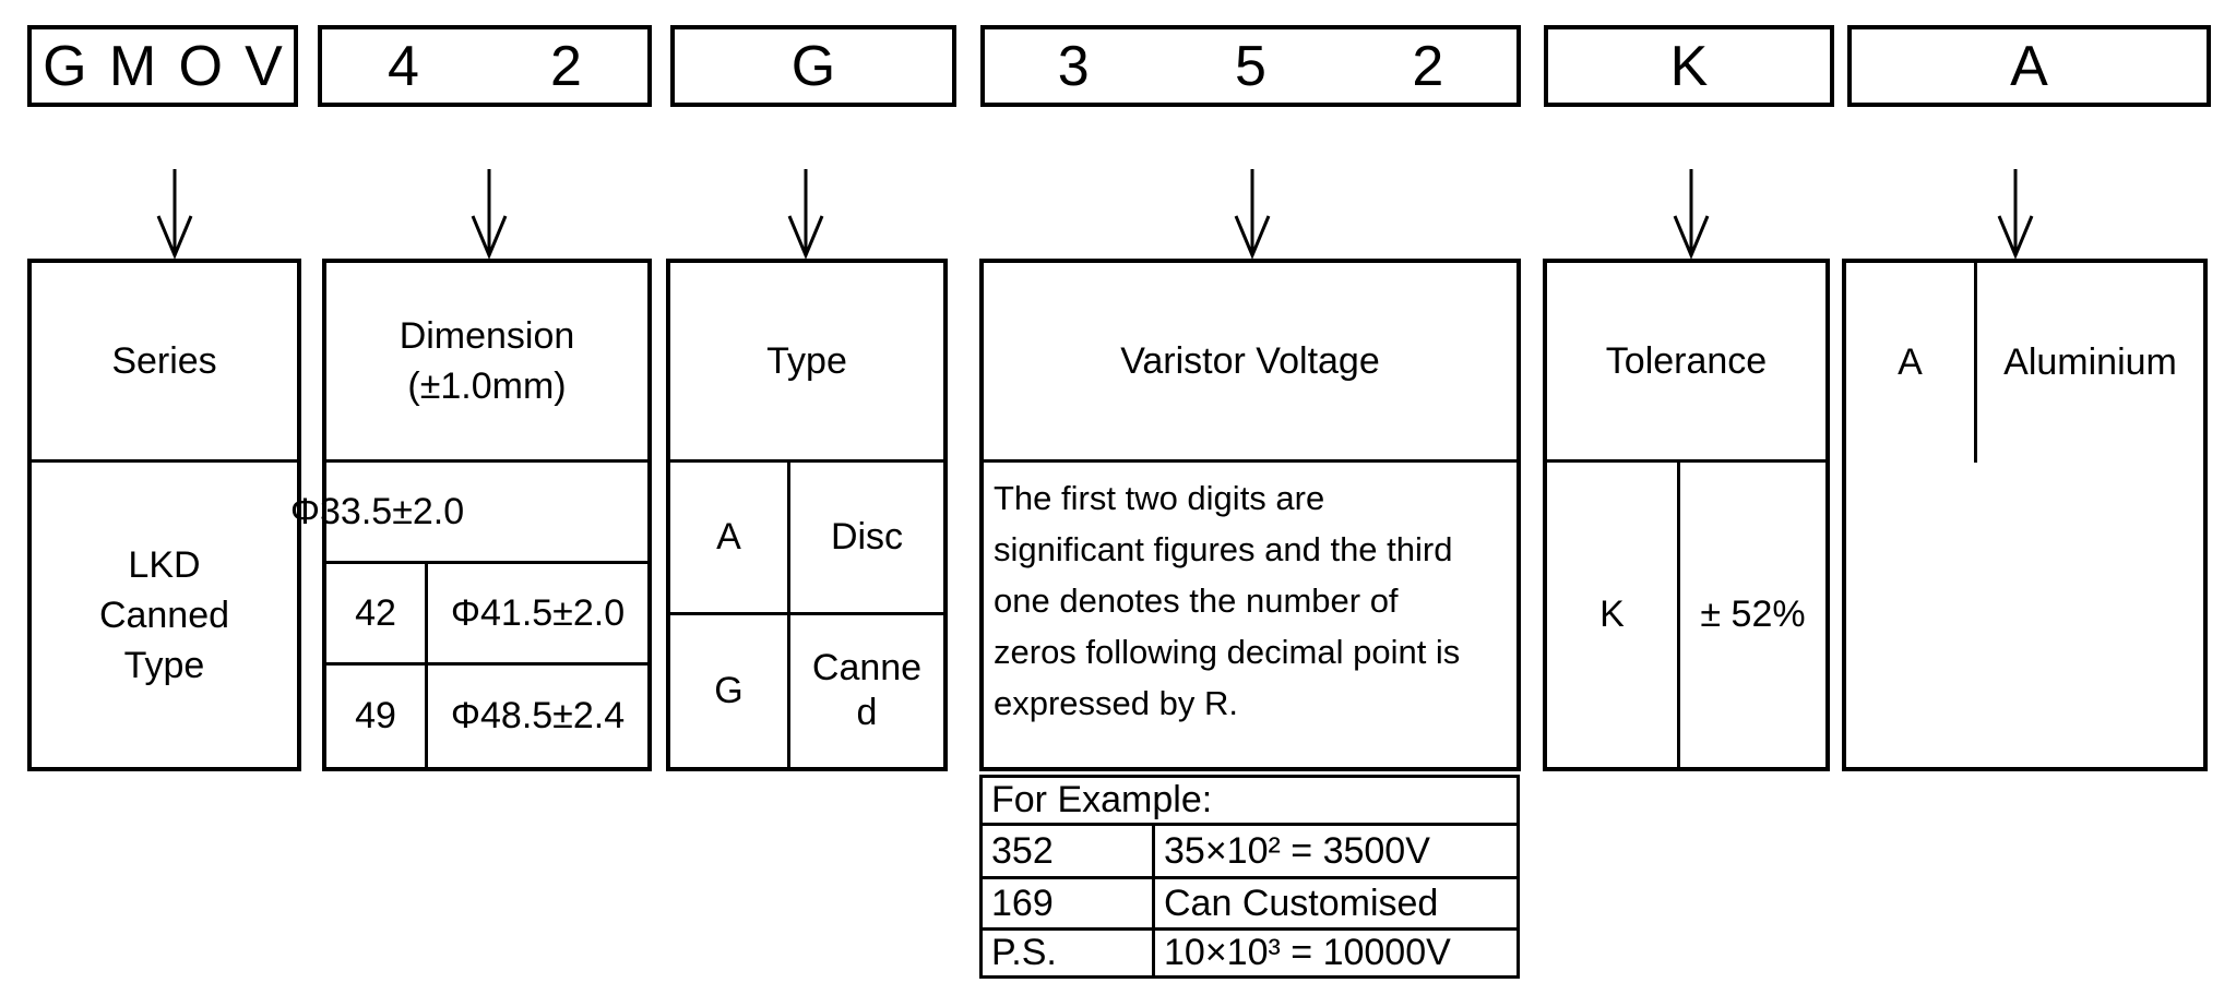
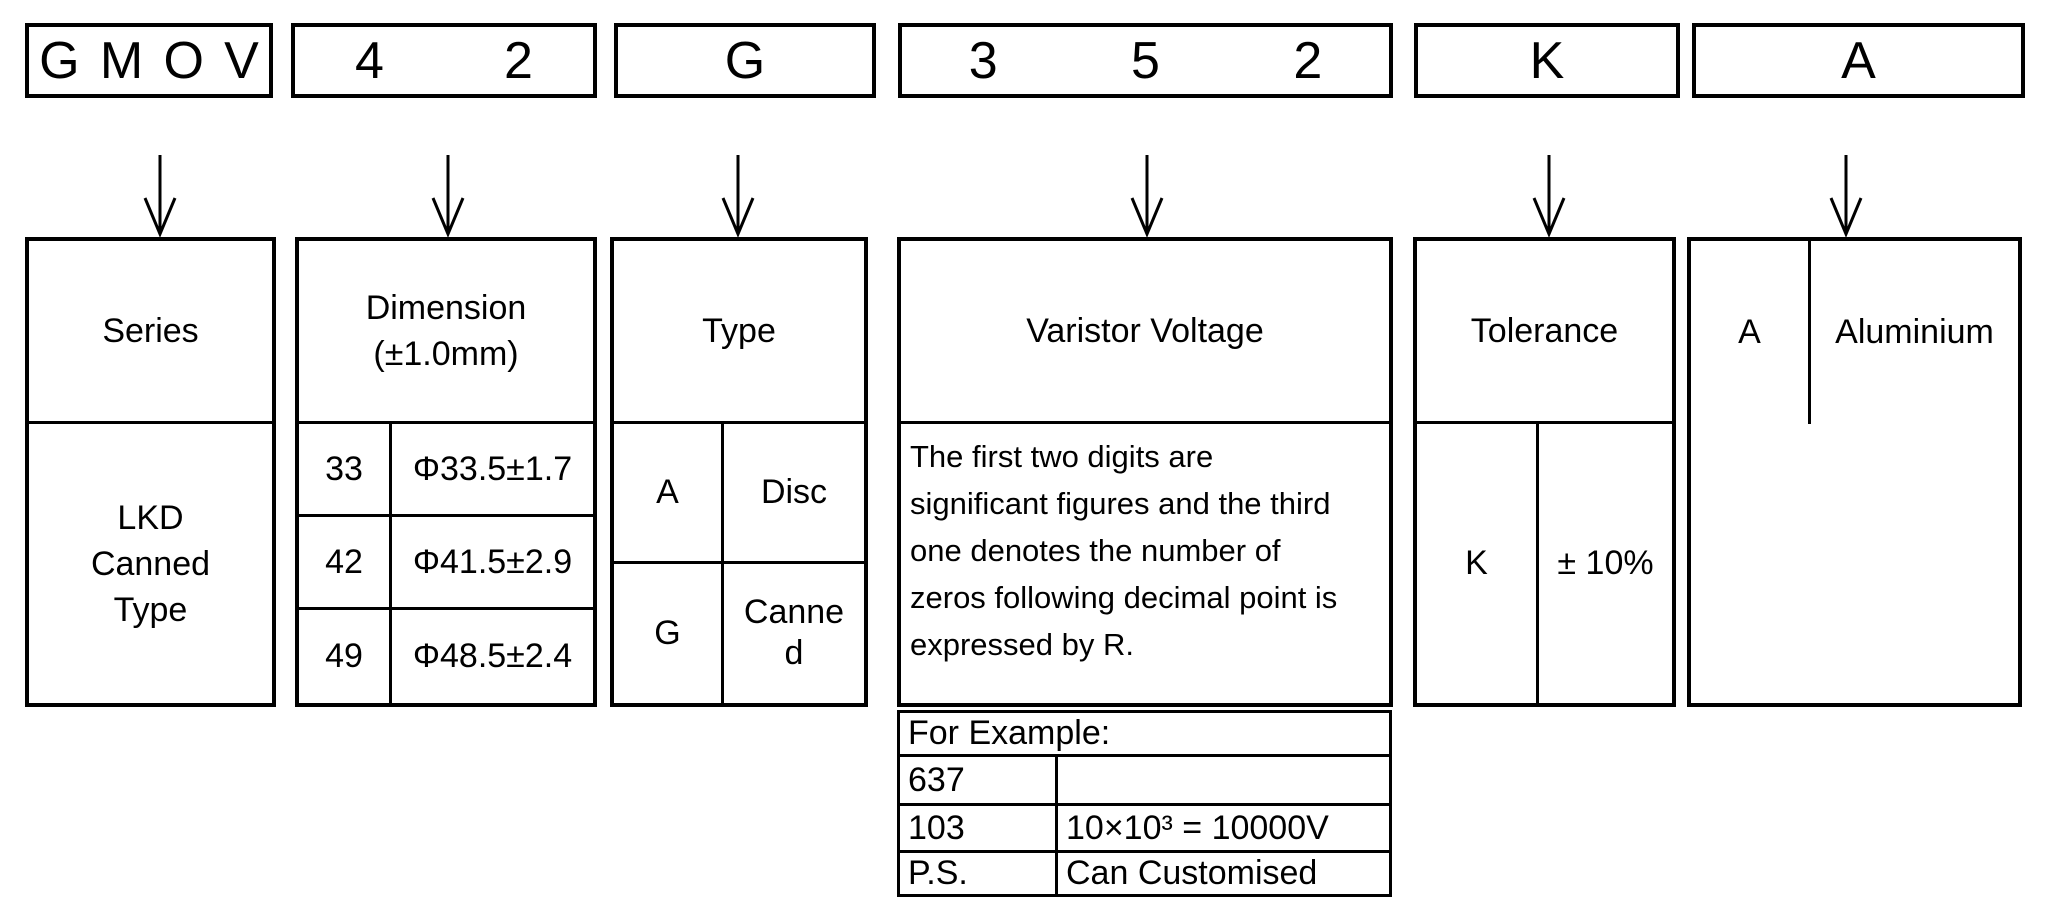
  G
  M
  O
  V
  4
  2
  G
  3
  5
  2
  K
  A
  Series
  LKD
  Canned
  Type
  Dimension
  (±1.0mm)
+ 33
- Φ33.5±2.0
+ Φ33.5±1.7
  42
- Φ41.5±2.0
+ Φ41.5±2.9
  49
  Φ48.5±2.4
  Type
  A
  Disc
  G
  Canned
  Varistor Voltage
  The first two digits are
  significant figures and the third
  one denotes the number of
  zeros following decimal point is
  expressed by R.
  For Example:
- 352
+ 637
- 35×10² = 3500V
- 169
+ 103
- Can Customised
+ 10×10³ = 10000V
  P.S.
- 10×10³ = 10000V
+ Can Customised
  Tolerance
  K
- ± 52%
+ ± 10%
  A
  Aluminium
